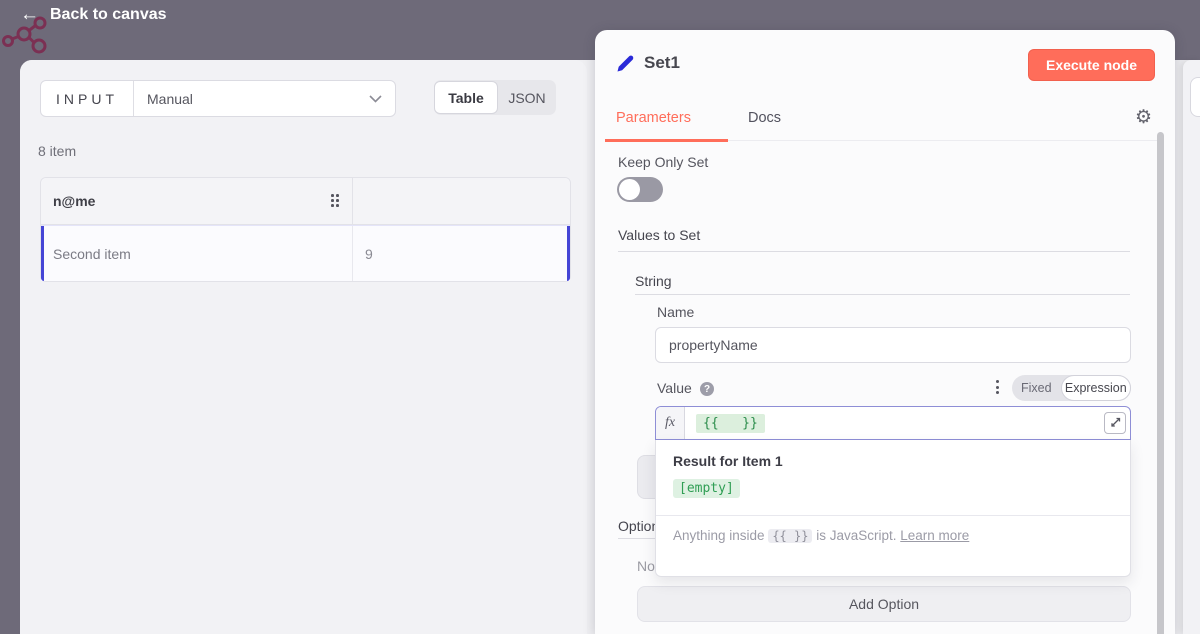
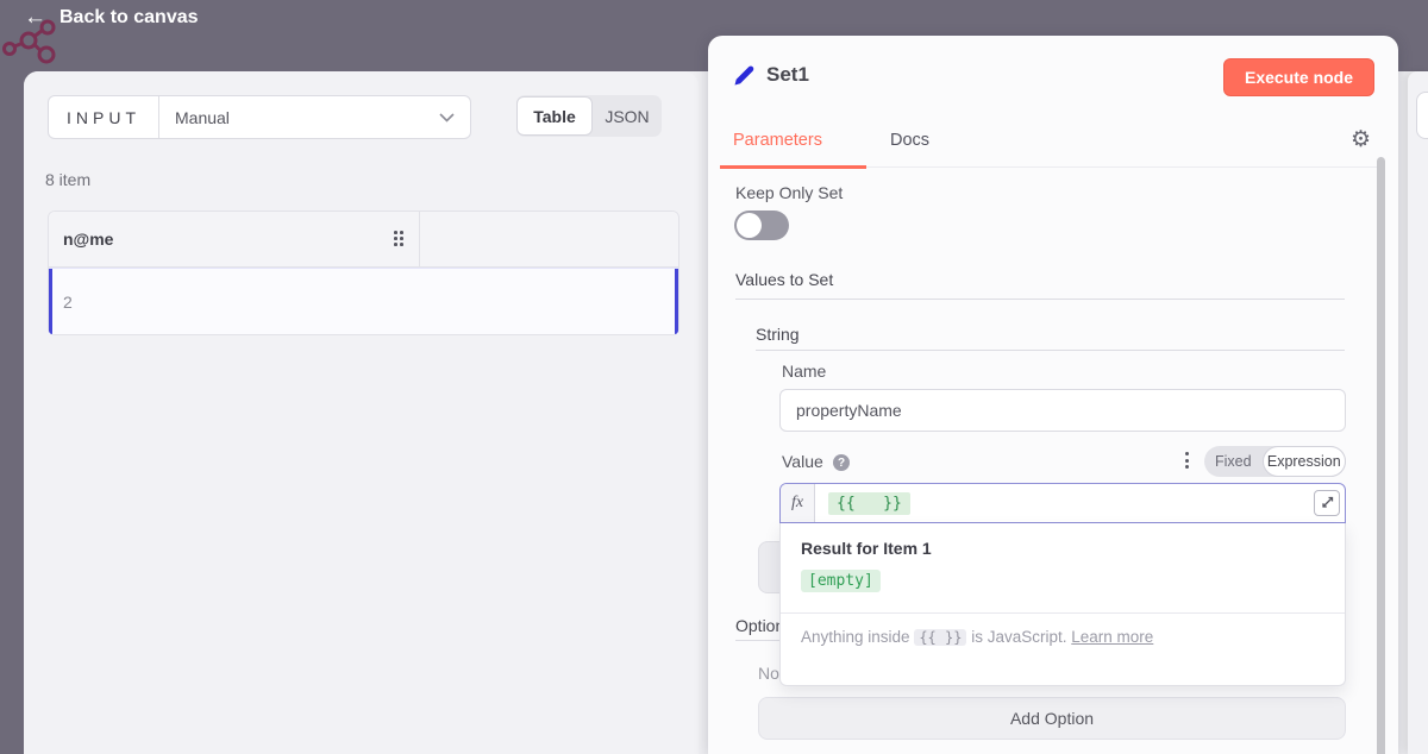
  ←
  Back to canvas
  INPUT
  Manual
  Table
  JSON
  8 item
  n@me
- Second item
- 9
+ 2
  Set1
  Execute node
  Parameters
  Docs
  ⚙
  Keep Only Set
  Values to Set
  String
  Name
  propertyName
  Value
  ?
  Fixed
  Expression
  fx
  {{ }}
  Optio
  Result for Item 1
  [empty]
  Anything inside {{ }} is JavaScript. Learn more
  Add Option
